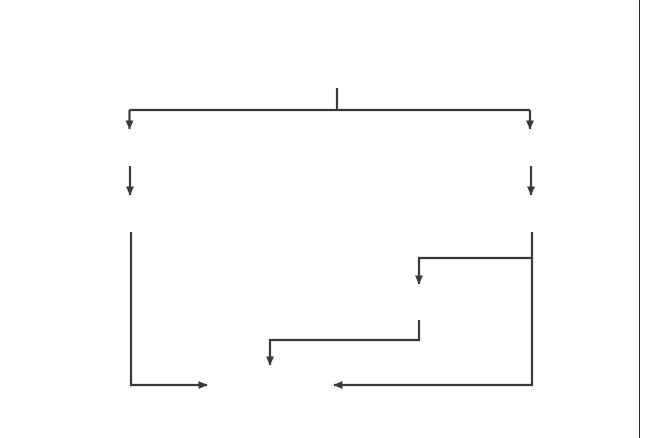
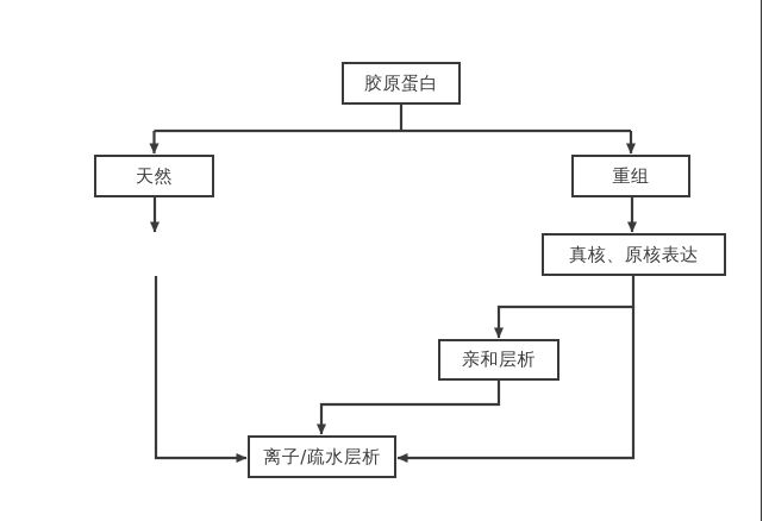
+ 胶原蛋白
+ 天然
+ 重组
+ 真核、原核表达
+ 亲和层析
+ 离子/疏水层析
